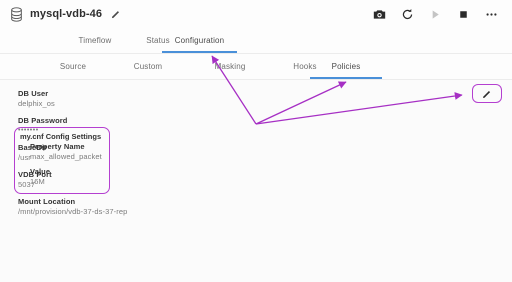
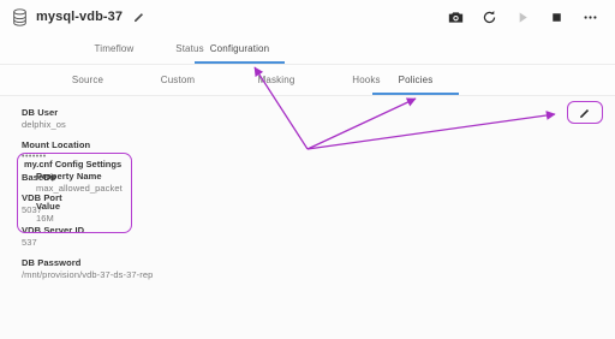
- mysql-vdb-46
+ mysql-vdb-37
  Timeflow
  Configuration
  Source
  Custom
  Masking
  Policies
  DB User
  delphix_os
- DB Password
+ Mount Location
  BaseDir
- /usr
  VDB Port
  5037
+ VDB Server ID
+ 537
- Mount Location
+ DB Password
  /mnt/provision/vdb-37-ds-37-rep
  my.cnf Config Settings
  Property Name
  max_allowed_packet
  Value
  16M
